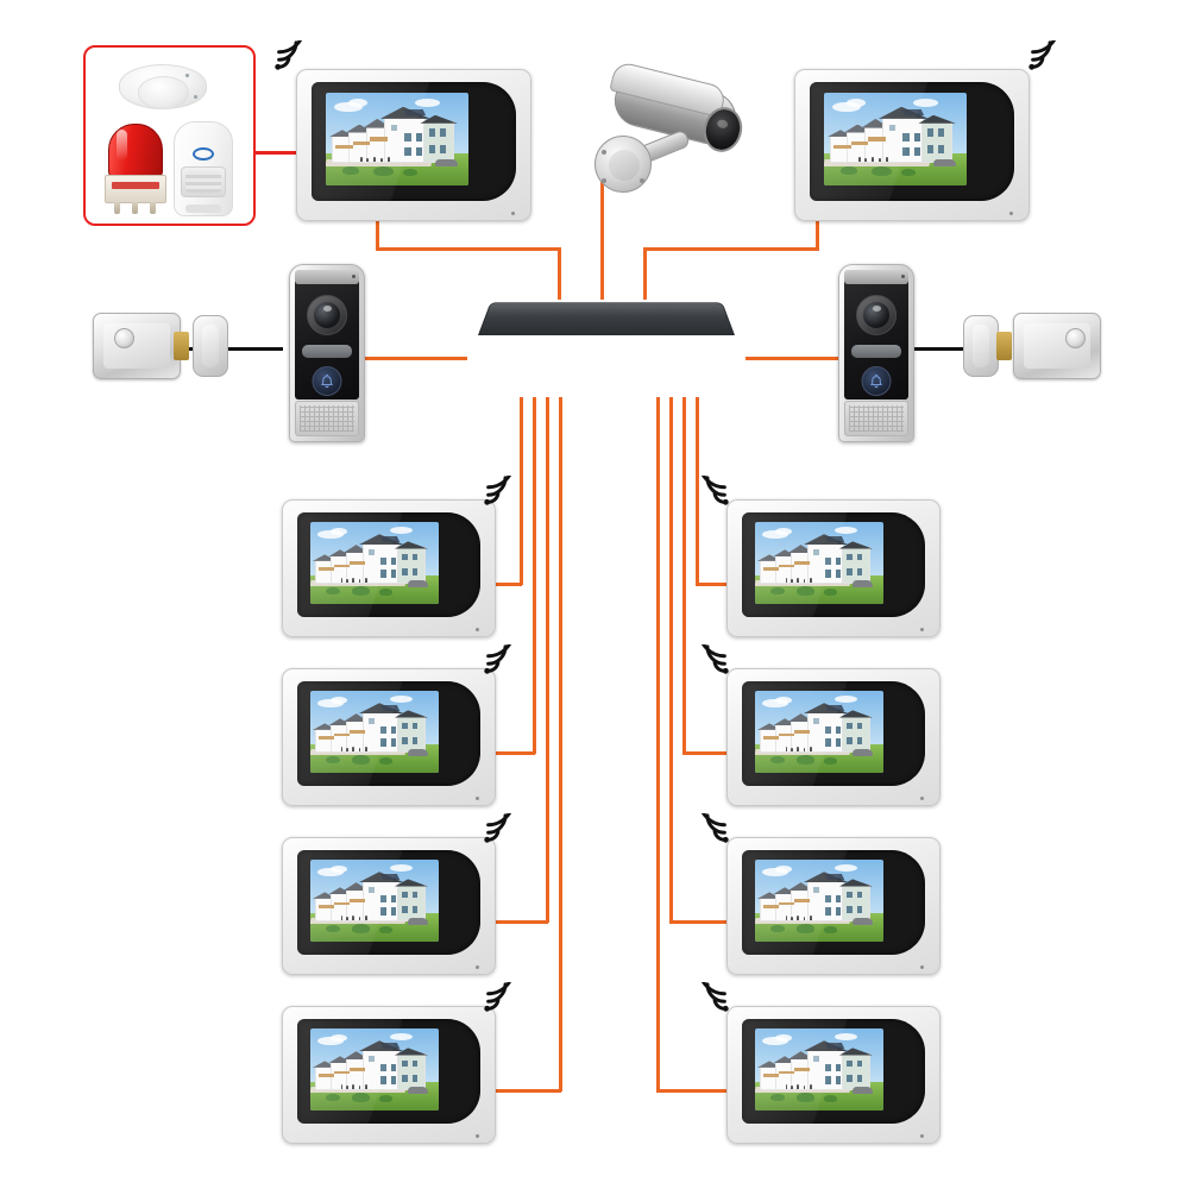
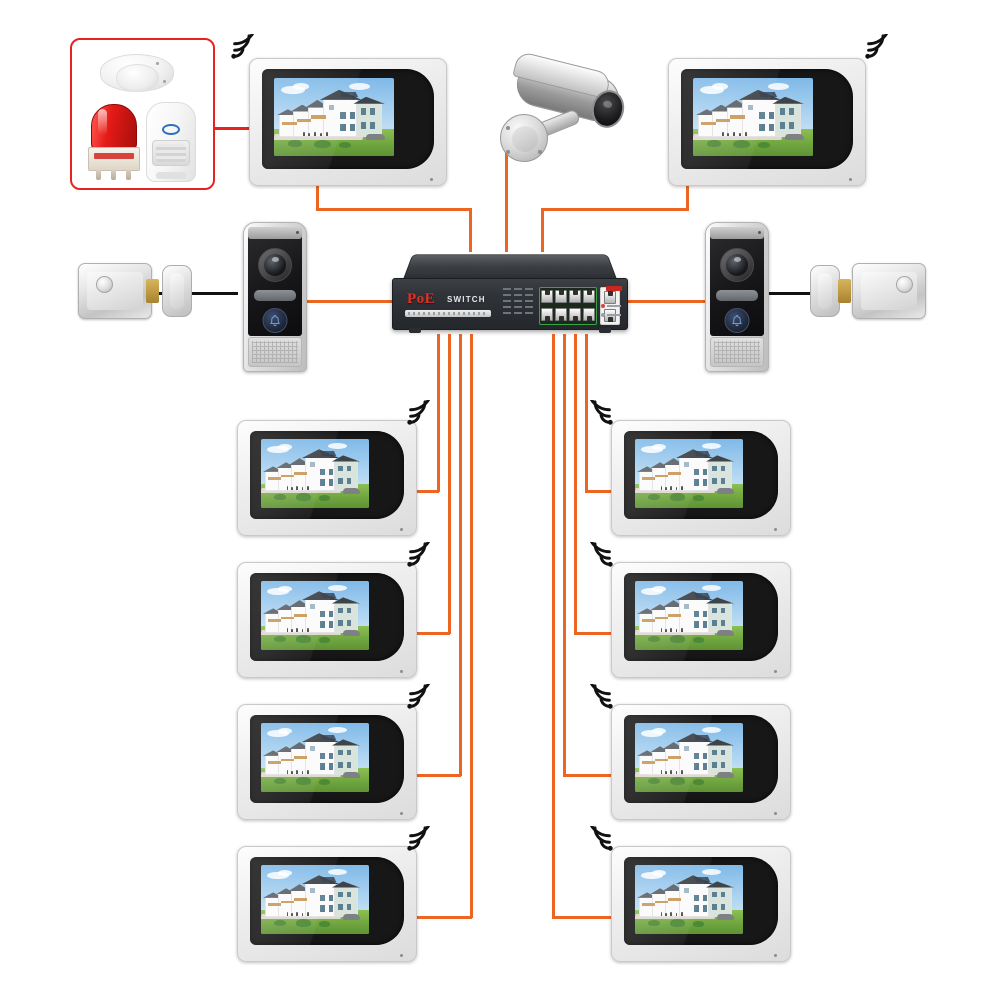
+ PoE
+ SWITCH
